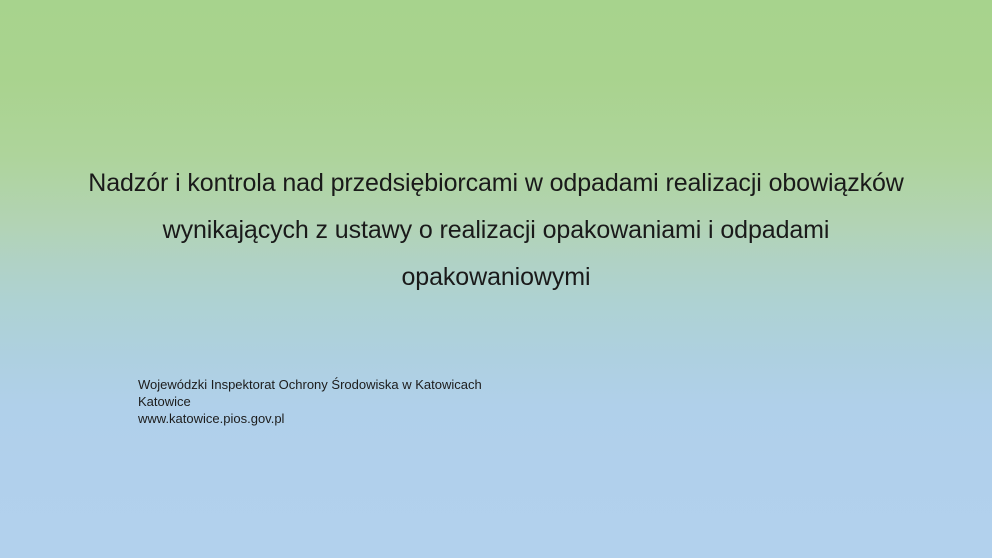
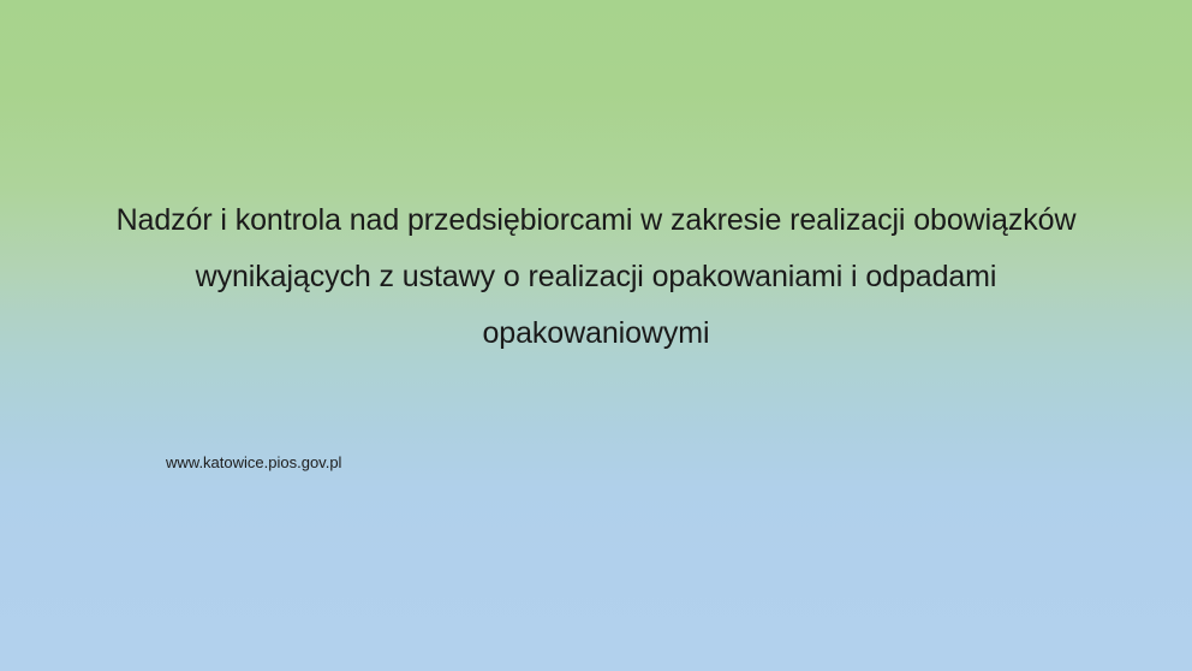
- Nadzór i kontrola nad przedsiębiorcami w odpadami realizacji obowiązków
+ Nadzór i kontrola nad przedsiębiorcami w zakresie realizacji obowiązków
  wynikających z ustawy o realizacji opakowaniami i odpadami
  opakowaniowymi
- Wojewódzki Inspektorat Ochrony Środowiska w Katowicach
- Katowice
  www.katowice.pios.gov.pl
